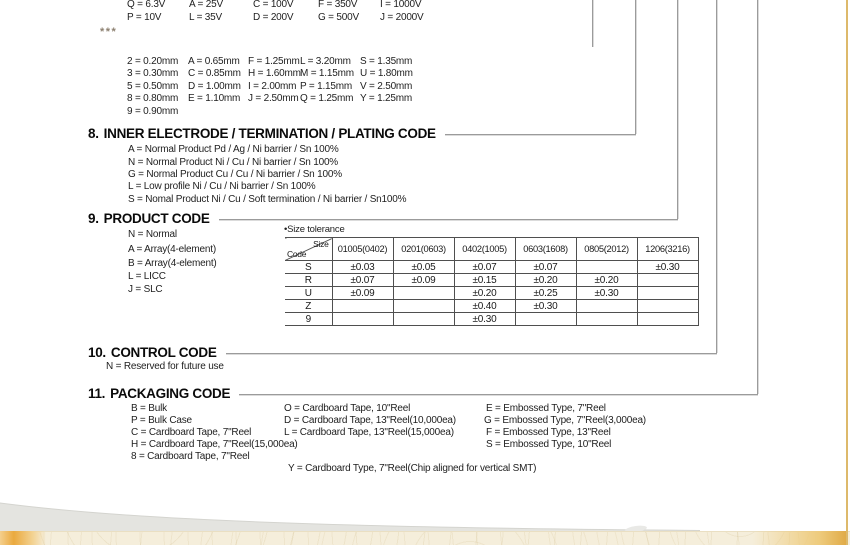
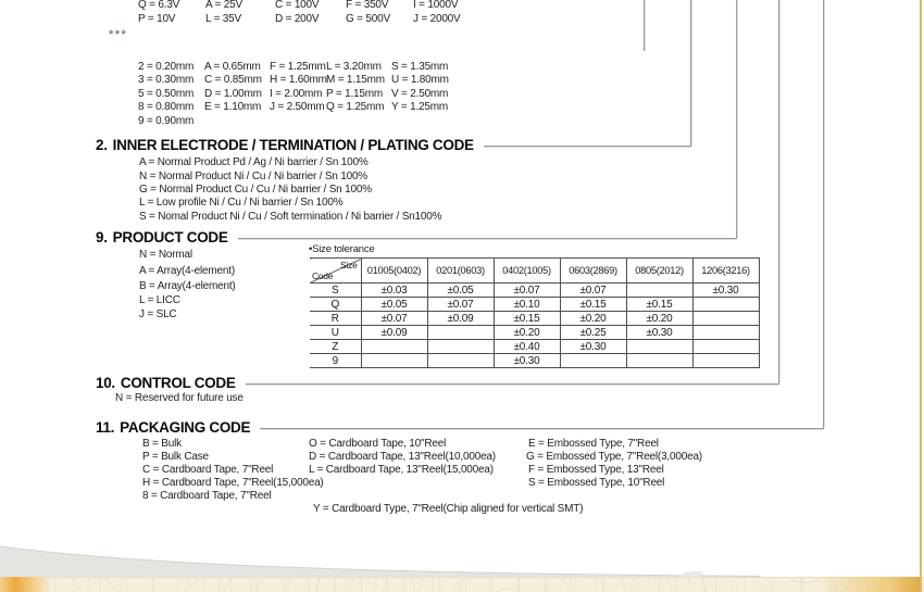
  Q = 6.3V
  A = 25V
  C = 100V
  F = 350V
  I = 1000V
  P = 10V
  L = 35V
  D = 200V
  G = 500V
  J = 2000V
  ***
  2 = 0.20mm
  A = 0.65mm
  F = 1.25mm
  L = 3.20mm
  S = 1.35mm
  3 = 0.30mm
  C = 0.85mm
  H = 1.60mm
  M = 1.15mm
  U = 1.80mm
  5 = 0.50mm
  D = 1.00mm
  I = 2.00mm
  P = 1.15mm
  V = 2.50mm
  8 = 0.80mm
  E = 1.10mm
  J = 2.50mm
  Q = 1.25mm
  Y = 1.25mm
  9 = 0.90mm
- 8.
+ 2.
  INNER ELECTRODE / TERMINATION / PLATING CODE
  A = Normal Product Pd / Ag / Ni barrier / Sn 100%
  N = Normal Product Ni / Cu / Ni barrier / Sn 100%
  G = Normal Product Cu / Cu / Ni barrier / Sn 100%
  L = Low profile Ni / Cu / Ni barrier / Sn 100%
  S = Nomal Product Ni / Cu / Soft termination / Ni barrier / Sn100%
  9.
  PRODUCT CODE
  N = Normal
  A = Array(4-element)
  B = Array(4-element)
  L = LICC
  J = SLC
  •Size tolerance
- Size Code	01005(0402)	0201(0603)	0402(1005)	0603(1608)	0805(2012)	1206(3216)
+ Size Code	01005(0402)	0201(0603)	0402(1005)	0603(2869)	0805(2012)	1206(3216)
  S	±0.03	±0.05	±0.07	±0.07		±0.30
+ Q	±0.05	±0.07	±0.10	±0.15	±0.15
  R	±0.07	±0.09	±0.15	±0.20	±0.20
  U	±0.09		±0.20	±0.25	±0.30
  Z			±0.40	±0.30
  9			±0.30
  10.
  CONTROL CODE
  N = Reserved for future use
  11.
  PACKAGING CODE
  B = Bulk
  P = Bulk Case
  C = Cardboard Tape, 7"Reel
  H = Cardboard Tape, 7"Reel(15,000ea)
  8 = Cardboard Tape, 7"Reel
  O = Cardboard Tape, 10"Reel
  D = Cardboard Tape, 13"Reel(10,000ea)
  L = Cardboard Tape, 13"Reel(15,000ea)
  Y = Cardboard Type, 7"Reel(Chip aligned for vertical SMT)
  E = Embossed Type, 7"Reel
  G = Embossed Type, 7"Reel(3,000ea)
  F = Embossed Type, 13"Reel
  S = Embossed Type, 10"Reel
